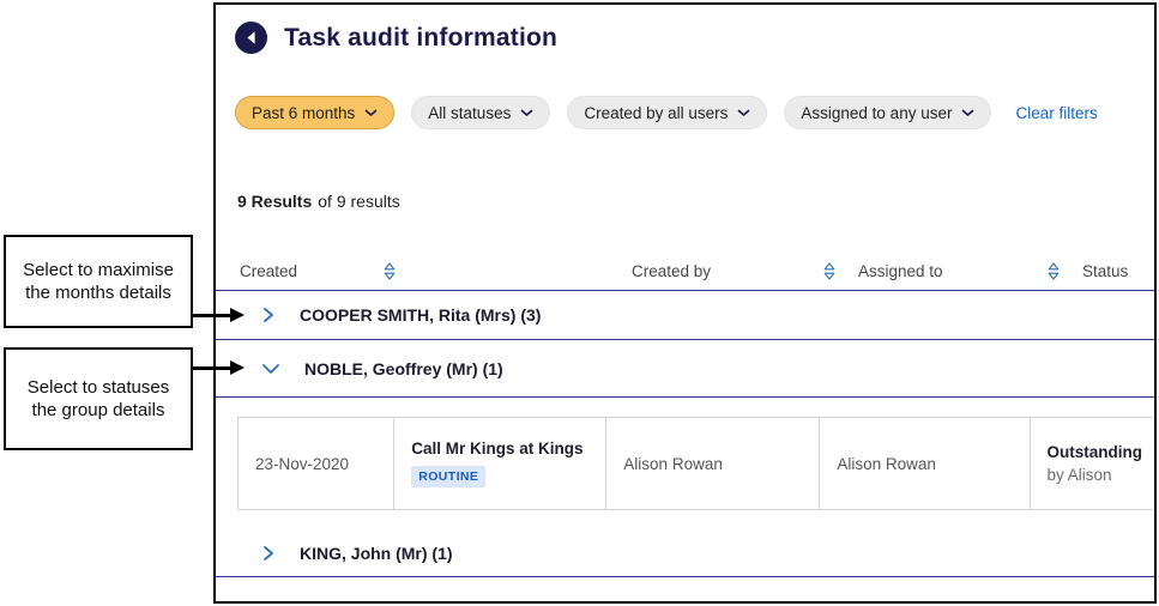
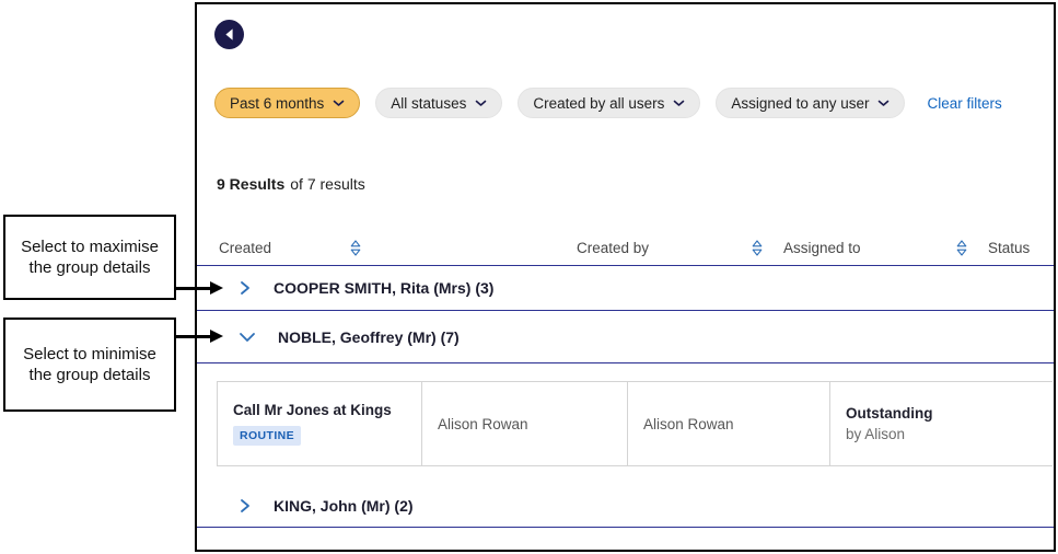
- Select to maximise the months details
+ Select to maximise the group details
- Select to statuses the group details
+ Select to minimise the group details
- Task audit information
  Past 6 months
  All statuses
  Created by all users
  Assigned to any user
  Clear filters
- 9 Results of 9 results
+ 9 Results of 7 results
  Created
  Created by
  Assigned to
  Status
  COOPER SMITH, Rita (Mrs) (3)
- NOBLE, Geoffrey (Mr) (1)
+ NOBLE, Geoffrey (Mr) (7)
- 23-Nov-2020
- Call Mr Kings at Kings
+ Call Mr Jones at Kings
  ROUTINE
  Alison Rowan
  Alison Rowan
  Outstanding
  by Alison
- KING, John (Mr) (1)
+ KING, John (Mr) (2)
